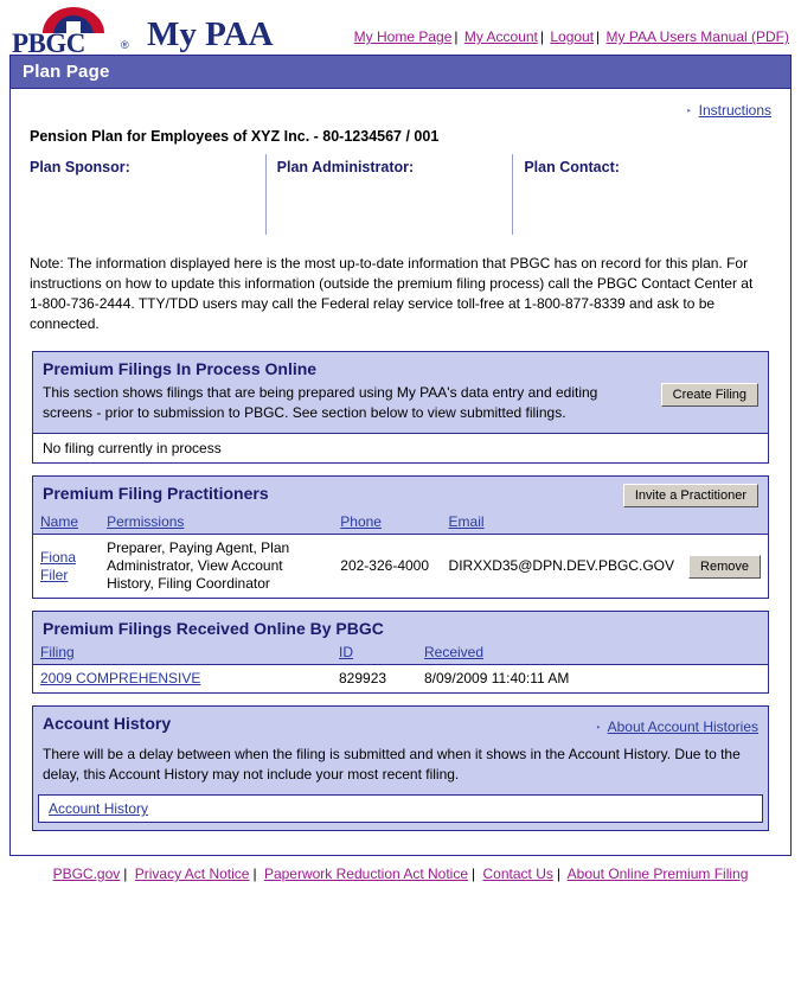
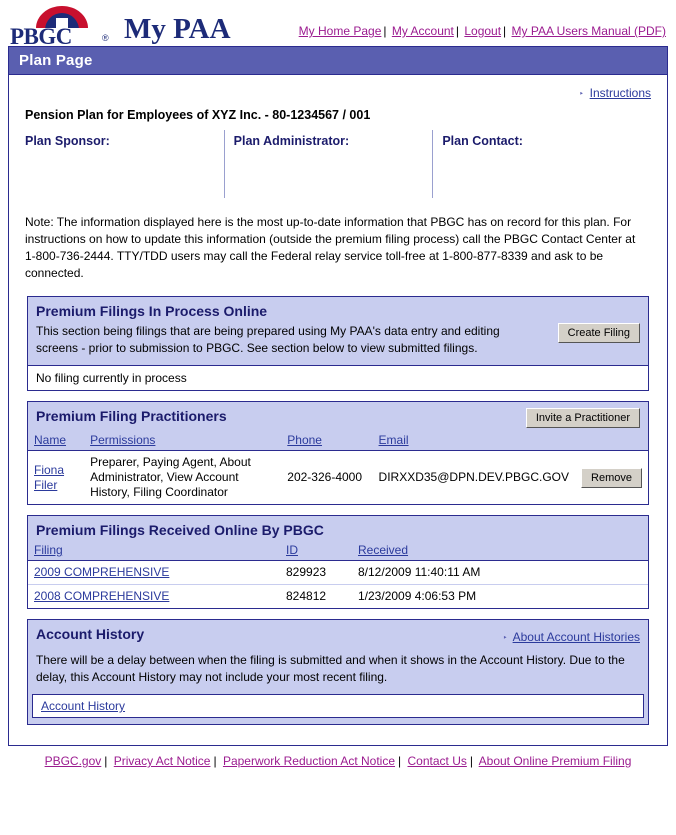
  PBGC
  ®
  My PAA
  My Home Page | My Account | Logout | My PAA Users Manual (PDF)
  Plan Page
  ‣ Instructions
  Pension Plan for Employees of XYZ Inc. - 80-1234567 / 001
  Plan Sponsor:
  Plan Administrator:
  Plan Contact:
  Note: The information displayed here is the most up-to-date information that PBGC has on record for this plan. For instructions on how to update this information (outside the premium filing process) call the PBGC Contact Center at 1-800-736-2444. TTY/TDD users may call the Federal relay service toll-free at 1-800-877-8339 and ask to be connected.
  Premium Filings In Process Online
- This section shows filings that are being prepared using My PAA's data entry and editing screens - prior to submission to PBGC. See section below to view submitted filings.
+ This section being filings that are being prepared using My PAA's data entry and editing screens - prior to submission to PBGC. See section below to view submitted filings.
  Create Filing
  No filing currently in process
  Premium Filing Practitioners
  Invite a Practitioner
  Name	Permissions	Phone	Email
- Fiona Filer	Preparer, Paying Agent, Plan Administrator, View Account History, Filing Coordinator	202-326-4000	DIRXXD35@DPN.DEV.PBGC.GOV	Remove
+ Fiona Filer	Preparer, Paying Agent, About Administrator, View Account History, Filing Coordinator	202-326-4000	DIRXXD35@DPN.DEV.PBGC.GOV	Remove
  Premium Filings Received Online By PBGC
  Filing	ID	Received
- 2009 COMPREHENSIVE	829923	8/09/2009 11:40:11 AM
+ 2009 COMPREHENSIVE	829923	8/12/2009 11:40:11 AM
+ 2008 COMPREHENSIVE	824812	1/23/2009 4:06:53 PM
  Account History
  ‣ About Account Histories
  There will be a delay between when the filing is submitted and when it shows in the Account History. Due to the delay, this Account History may not include your most recent filing.
  Account History
  PBGC.gov | Privacy Act Notice | Paperwork Reduction Act Notice | Contact Us | About Online Premium Filing
